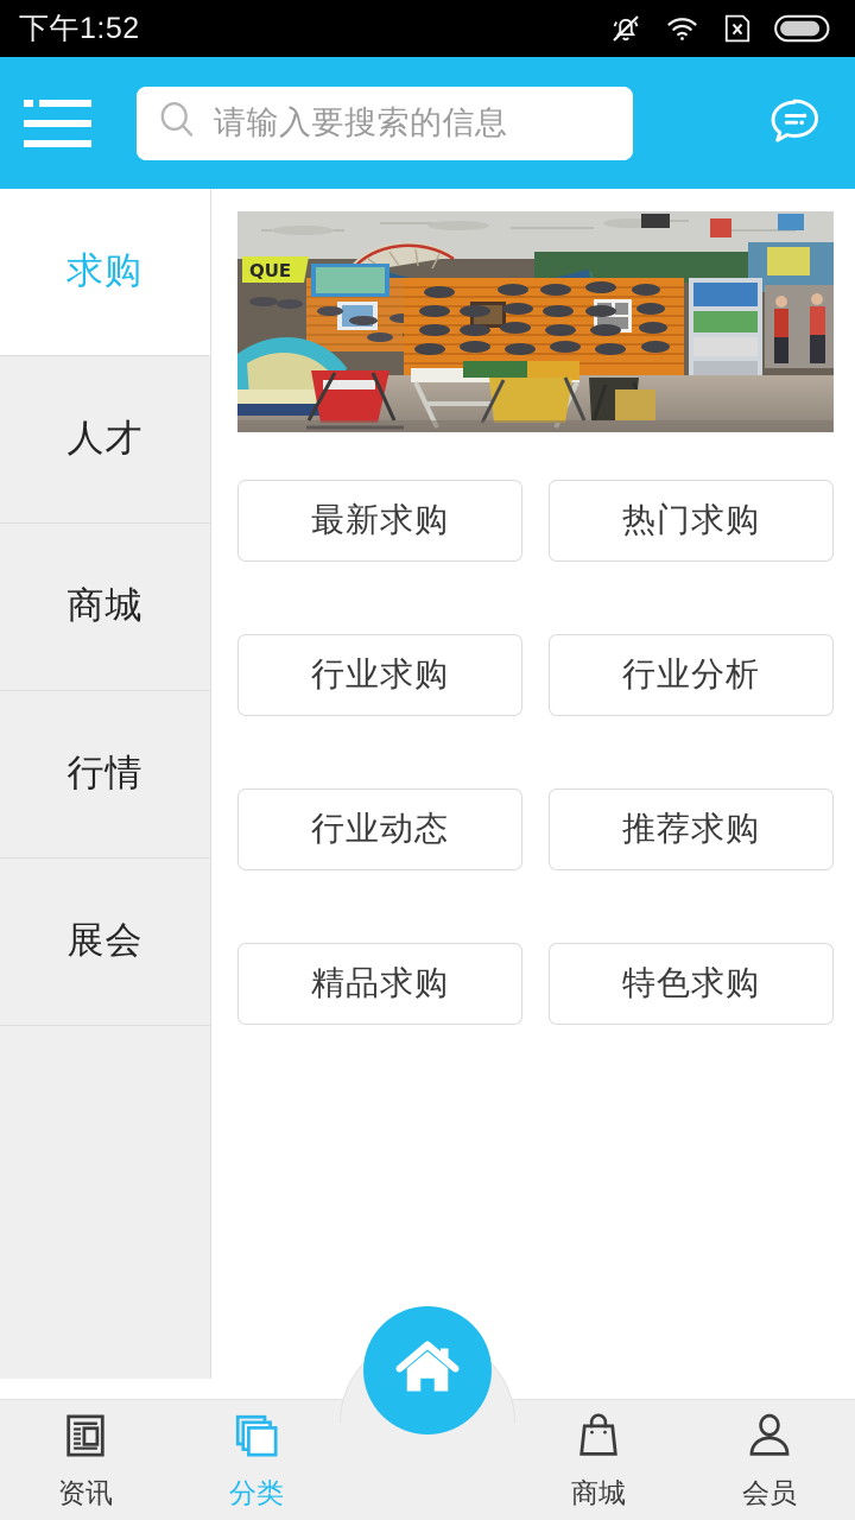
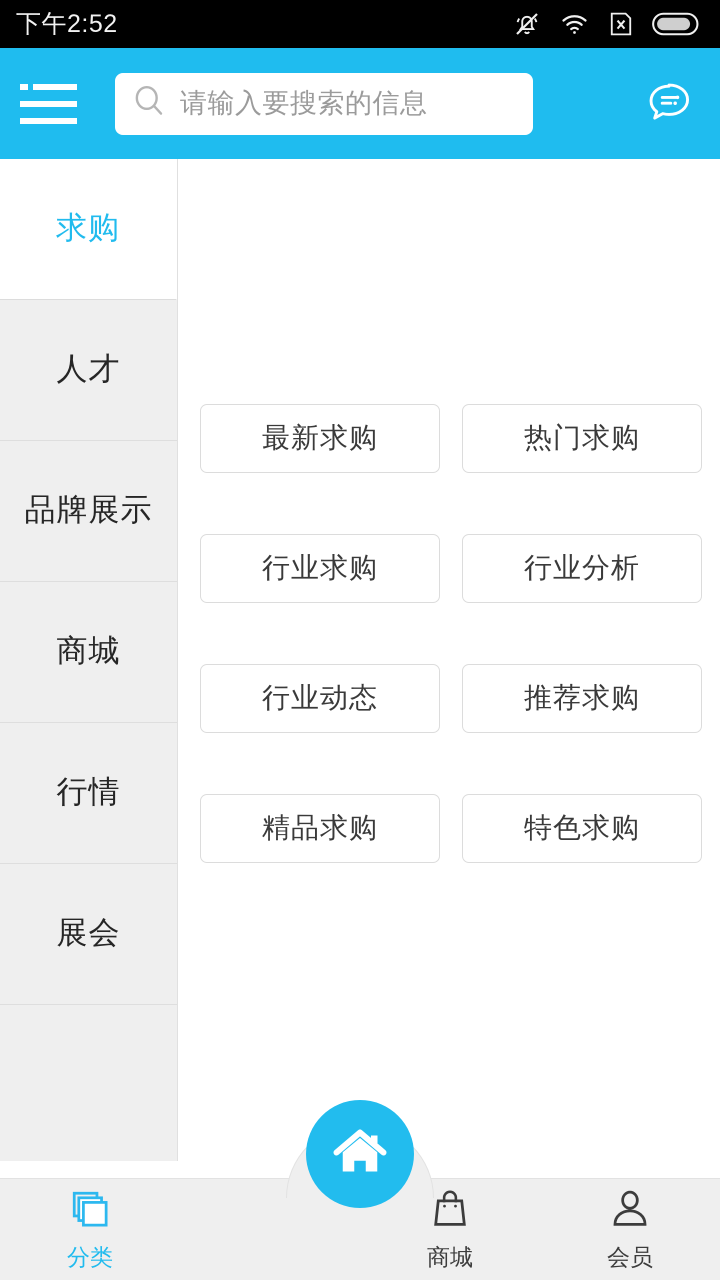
- 下午1:52
+ 下午2:52
  请输入要搜索的信息
  求购
  人才
+ 品牌展示
  商城
  行情
  展会
- QUE
  最新求购
  热门求购
  行业求购
  行业分析
  行业动态
  推荐求购
  精品求购
  特色求购
- 资讯
  分类
  商城
  会员
